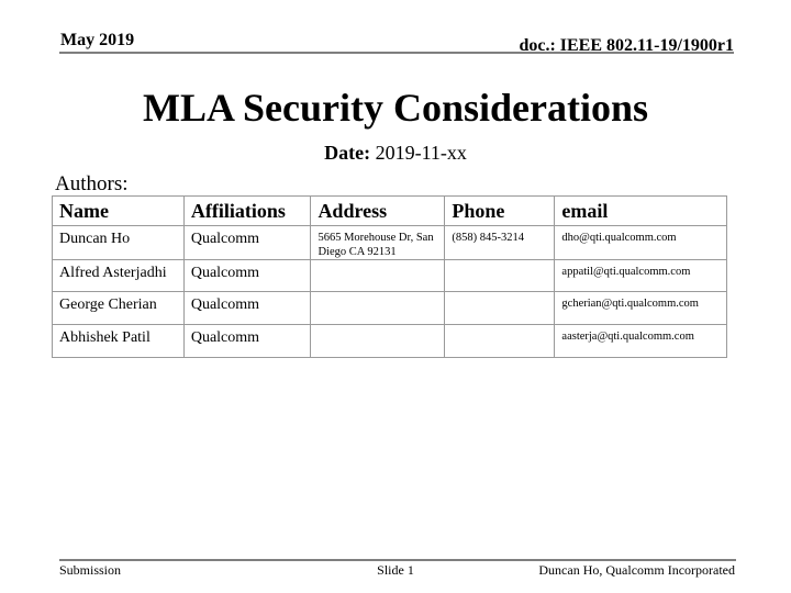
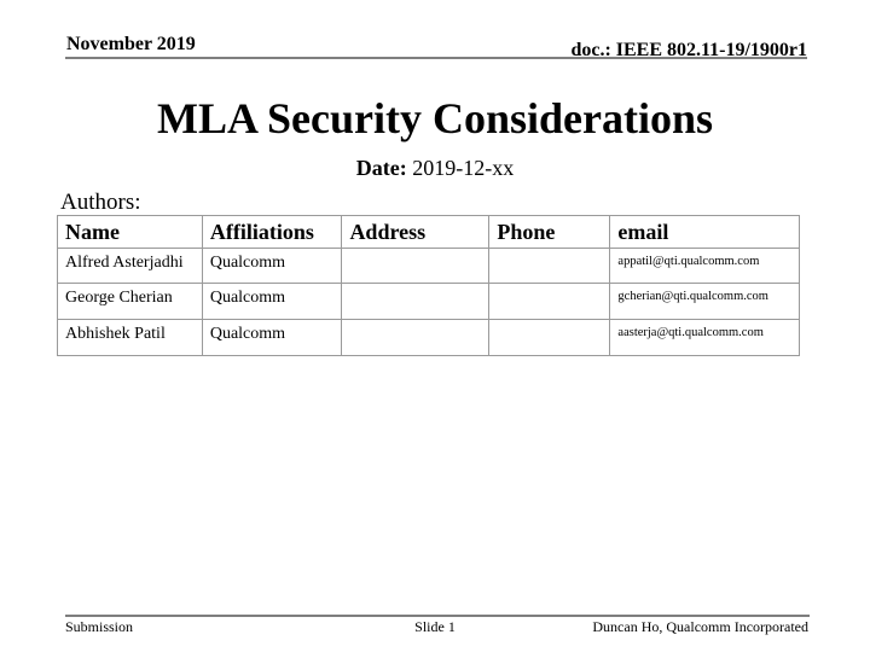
- May 2019
+ November 2019
  doc.: IEEE 802.11-19/1900r1
  MLA Security Considerations
- Date: 2019-11-xx
+ Date: 2019-12-xx
  Authors:
  Name	Affiliations	Address	Phone	email
- Duncan Ho	Qualcomm	5665 Morehouse Dr, San Diego CA 92131	(858) 845-3214	dho@qti.qualcomm.com
  Alfred Asterjadhi	Qualcomm			appatil@qti.qualcomm.com
  George Cherian	Qualcomm			gcherian@qti.qualcomm.com
  Abhishek Patil	Qualcomm			aasterja@qti.qualcomm.com
  Submission
  Slide 1
  Duncan Ho, Qualcomm Incorporated
